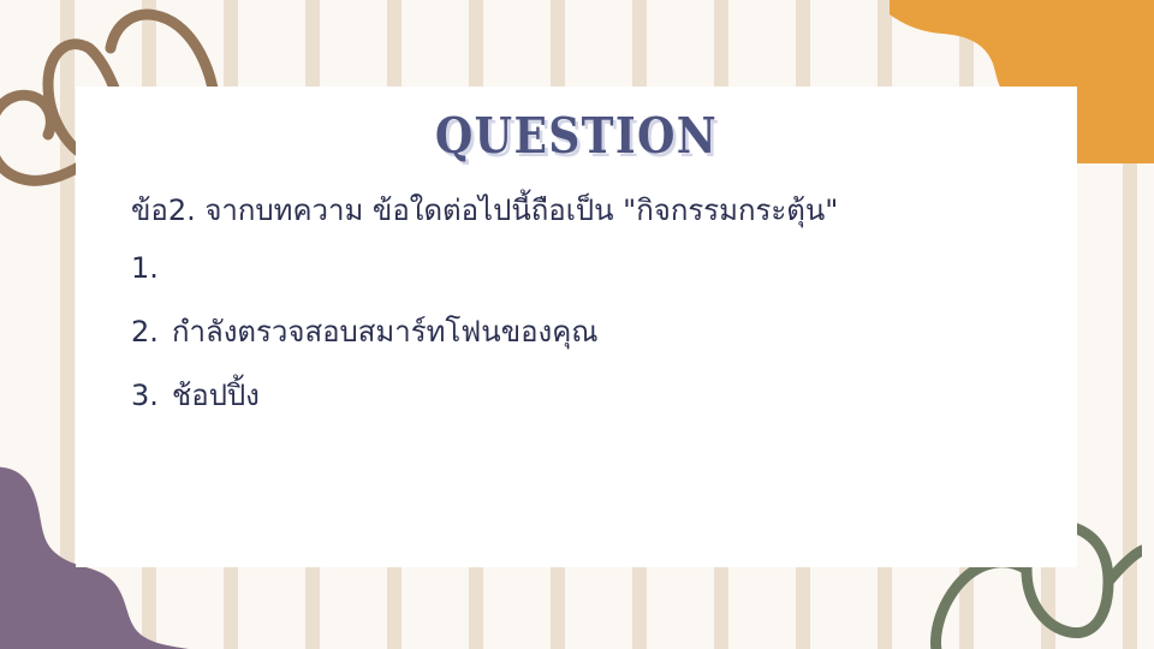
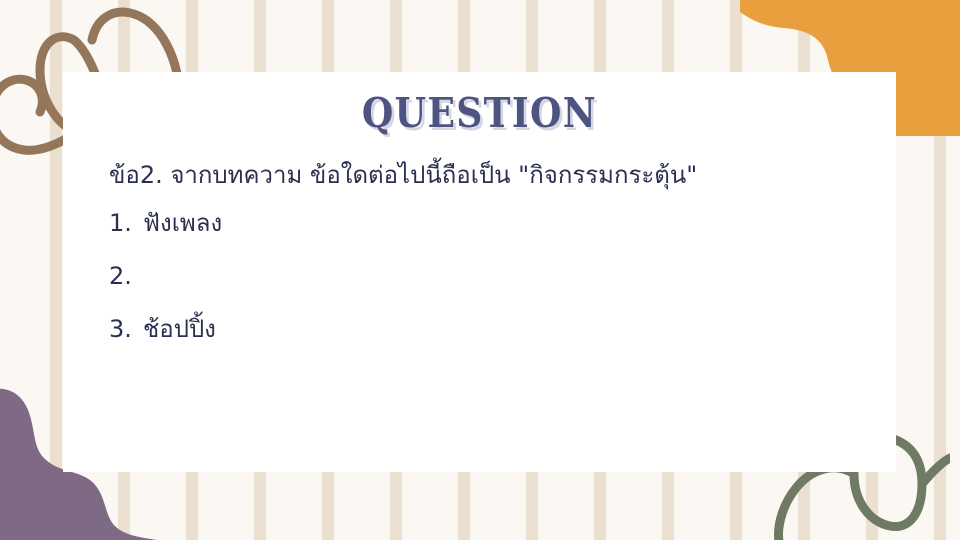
  QUESTION
  ข้อ2. จากบทความ ข้อใดต่อไปนี้ถือเป็น "กิจกรรมกระตุ้น"
  1.
+ ฟังเพลง
  2.
- กำลังตรวจสอบสมาร์ทโฟนของคุณ
  3.
  ช้อปปิ้ง
